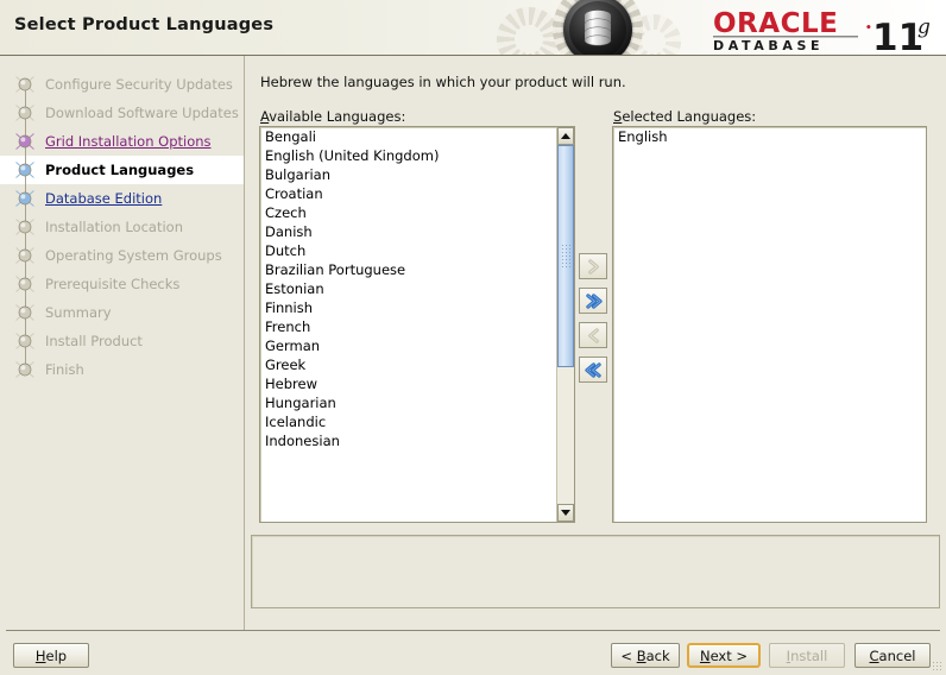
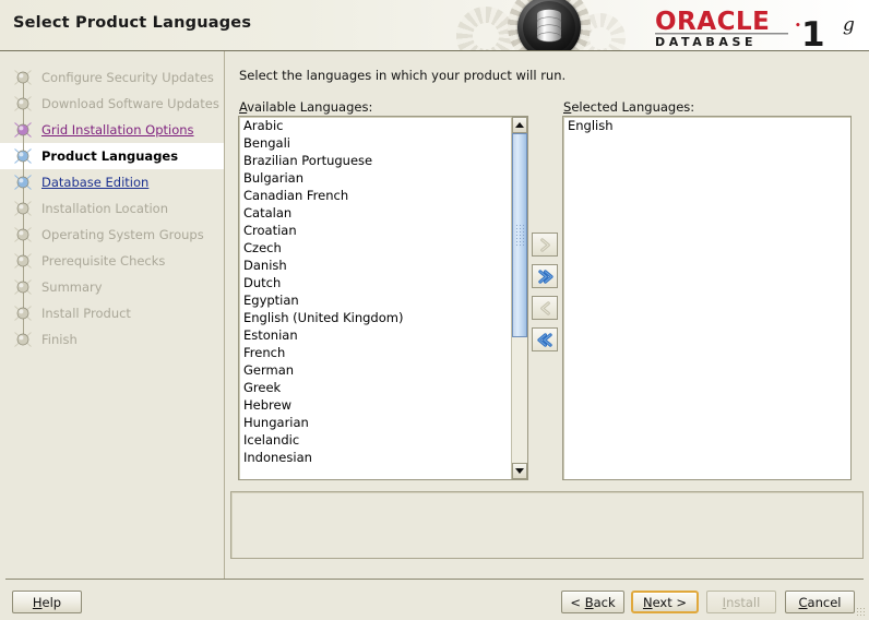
  Select Product Languages
  ORACLE
  •
  DATABASE
- 11
+ 1
  g
  Configure Security Updates
  Download Software Updates
  Grid Installation Options
  Product Languages
  Database Edition
  Installation Location
  Operating System Groups
  Prerequisite Checks
  Summary
  Install Product
  Finish
- Hebrew the languages in which your product will run.
+ Select the languages in which your product will run.
  Available Languages:
+ Arabic
  Bengali
- English (United Kingdom)
+ Brazilian Portuguese
  Bulgarian
+ Canadian French
+ Catalan
  Croatian
  Czech
  Danish
  Dutch
+ Egyptian
- Brazilian Portuguese
+ English (United Kingdom)
  Estonian
- Finnish
  French
  German
  Greek
  Hebrew
  Hungarian
  Icelandic
  Indonesian
  Selected Languages:
  English
  Help
  < Back
  Next >
  Install
  Cancel
